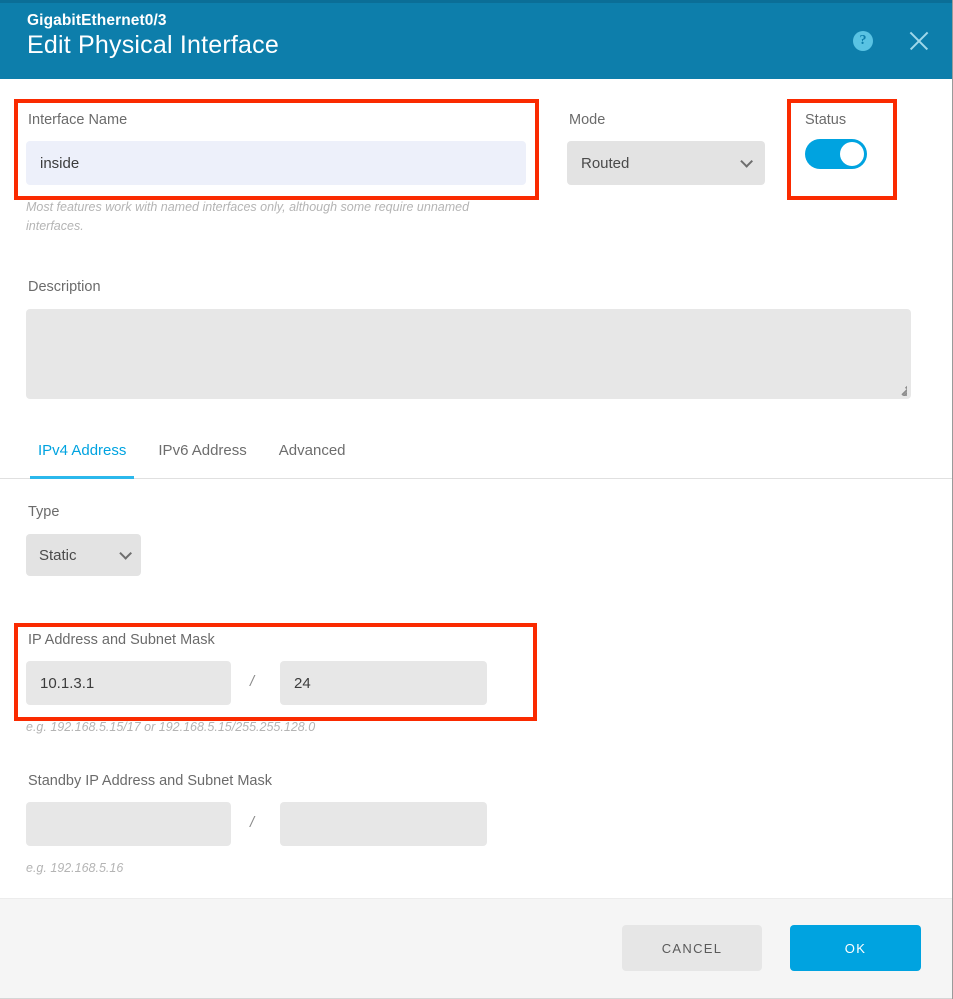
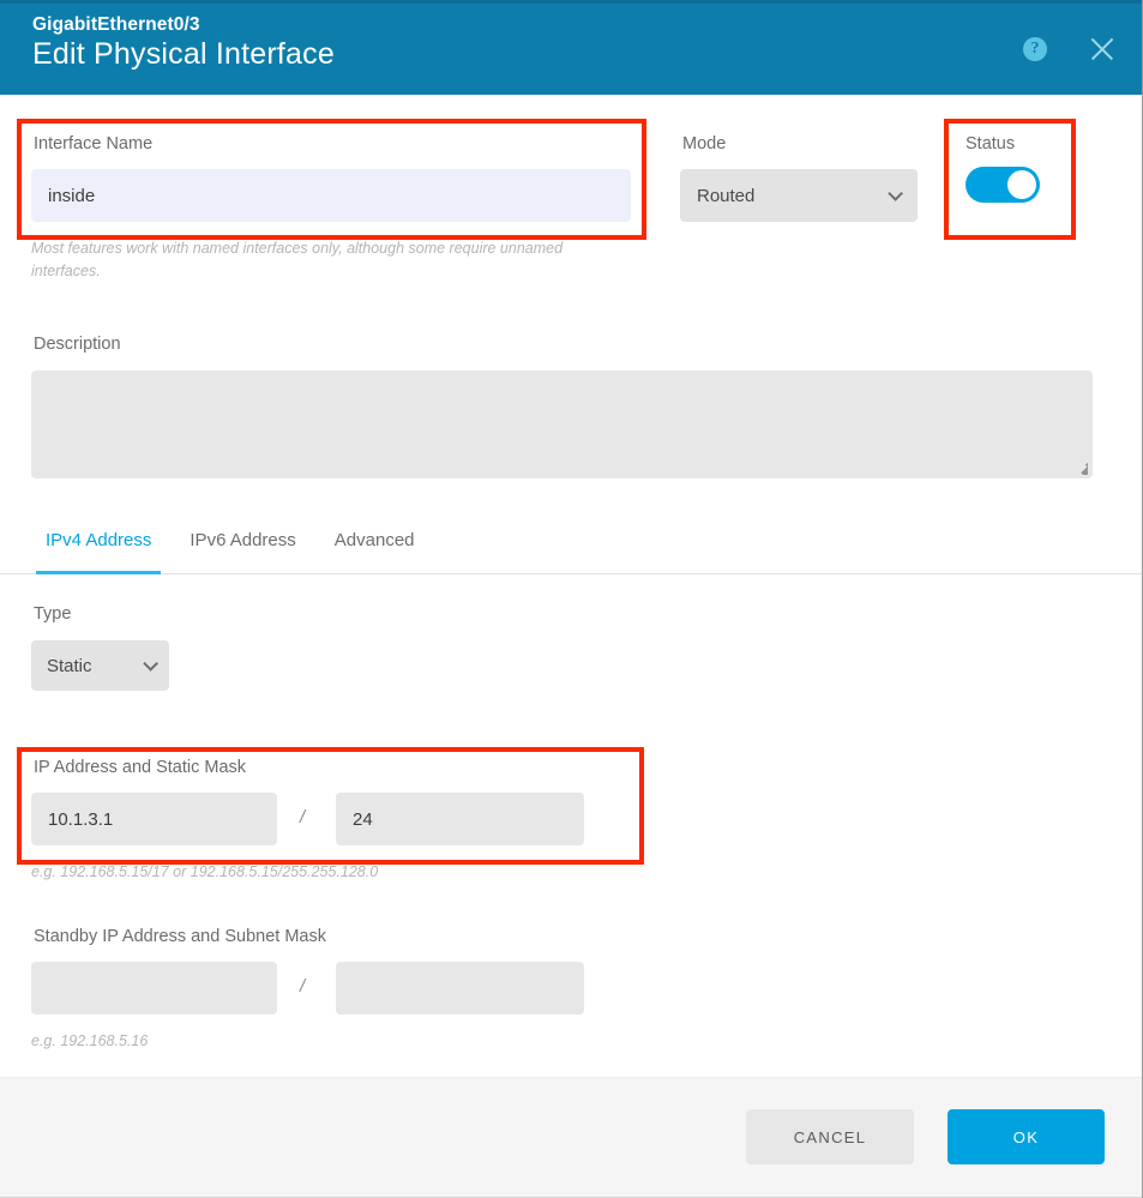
  GigabitEthernet0/3
  Edit Physical Interface
  ?
  Interface Name
  inside
  Most features work with named interfaces only, although some require unnamed interfaces.
  Mode
  Routed
  Status
  Description
  IPv4 Address
  IPv6 Address
  Advanced
  Type
  Static
- IP Address and Subnet Mask
+ IP Address and Static Mask
  10.1.3.1
  /
  24
  e.g. 192.168.5.15/17 or 192.168.5.15/255.255.128.0
  Standby IP Address and Subnet Mask
  /
  e.g. 192.168.5.16
  CANCEL
  OK
